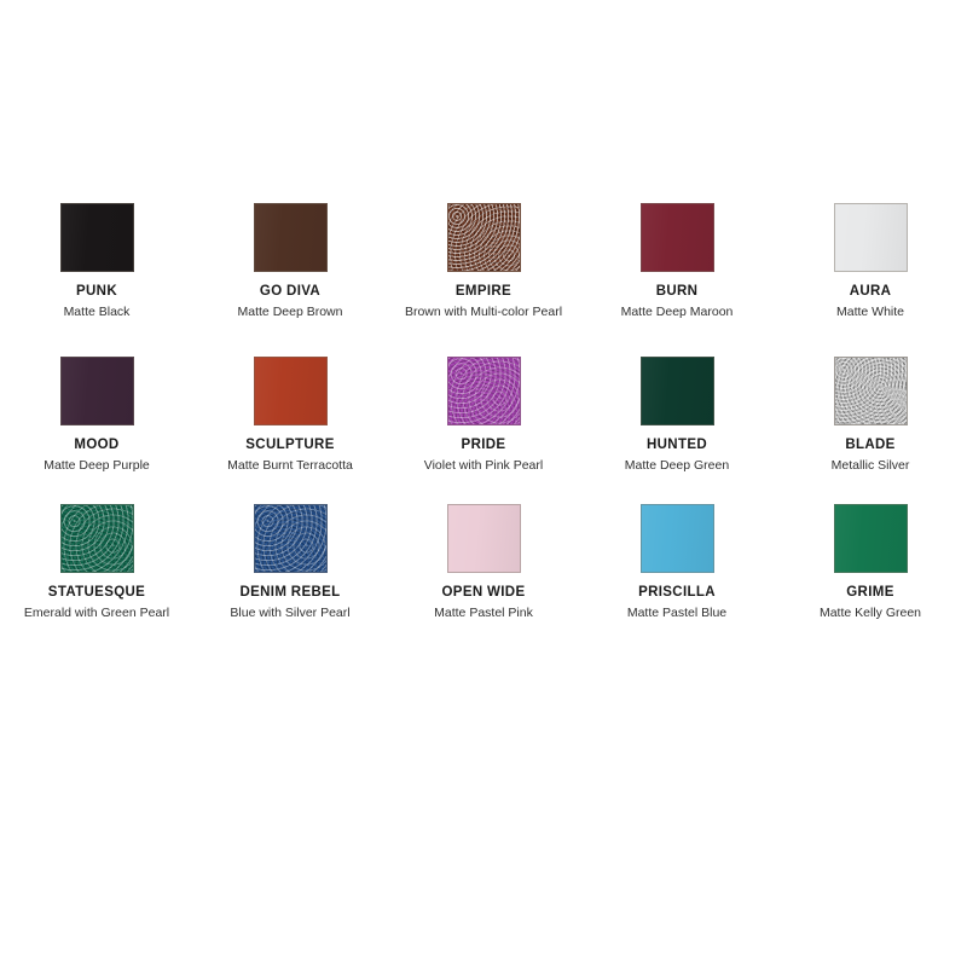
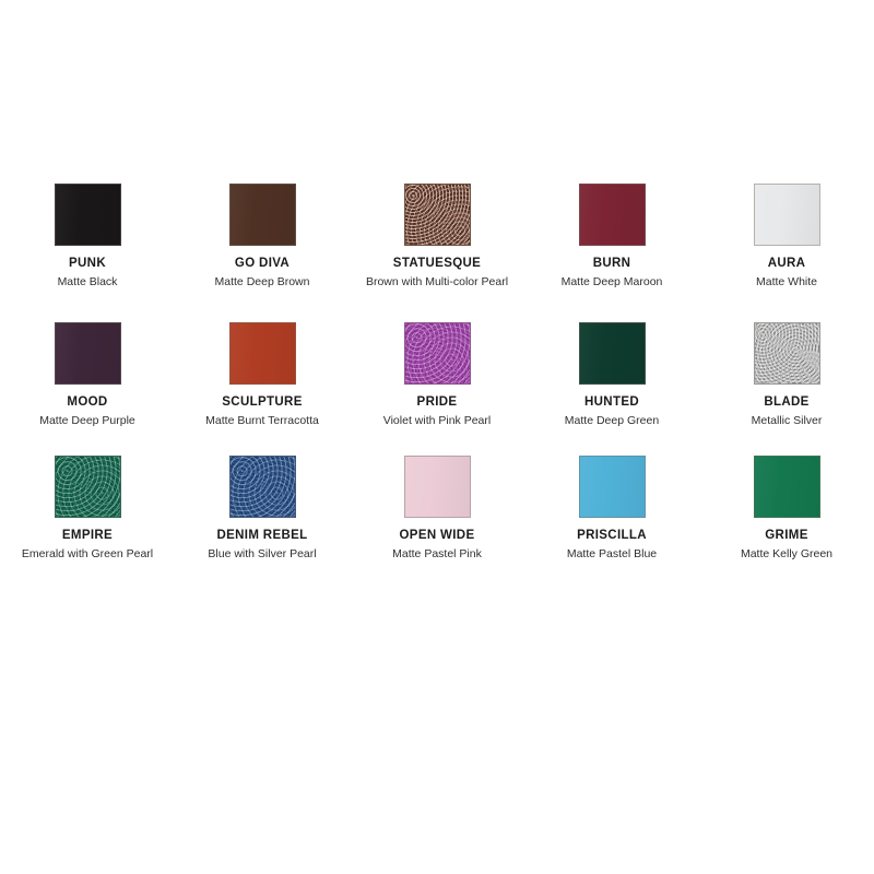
  PUNK
  Matte Black
  GO DIVA
  Matte Deep Brown
- EMPIRE
+ STATUESQUE
  Brown with Multi-color Pearl
  BURN
  Matte Deep Maroon
  AURA
  Matte White
  MOOD
  Matte Deep Purple
  SCULPTURE
  Matte Burnt Terracotta
  PRIDE
  Violet with Pink Pearl
  HUNTED
  Matte Deep Green
  BLADE
  Metallic Silver
- STATUESQUE
+ EMPIRE
  Emerald with Green Pearl
  DENIM REBEL
  Blue with Silver Pearl
  OPEN WIDE
  Matte Pastel Pink
  PRISCILLA
  Matte Pastel Blue
  GRIME
  Matte Kelly Green
